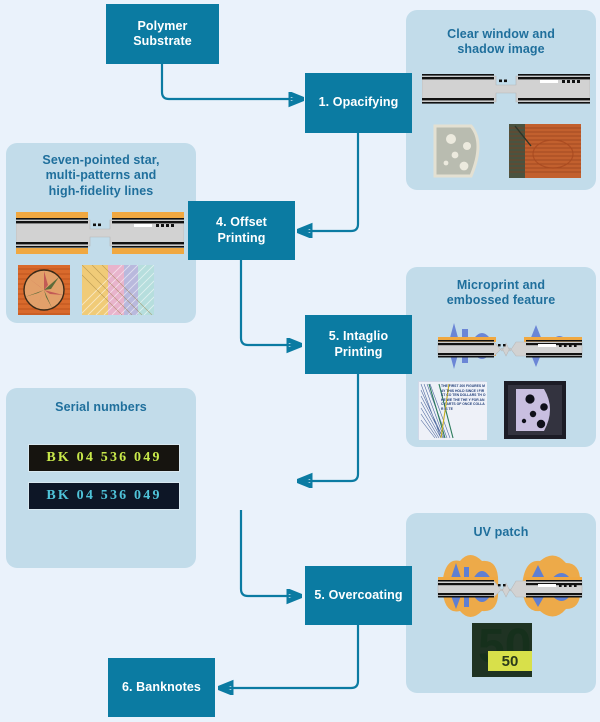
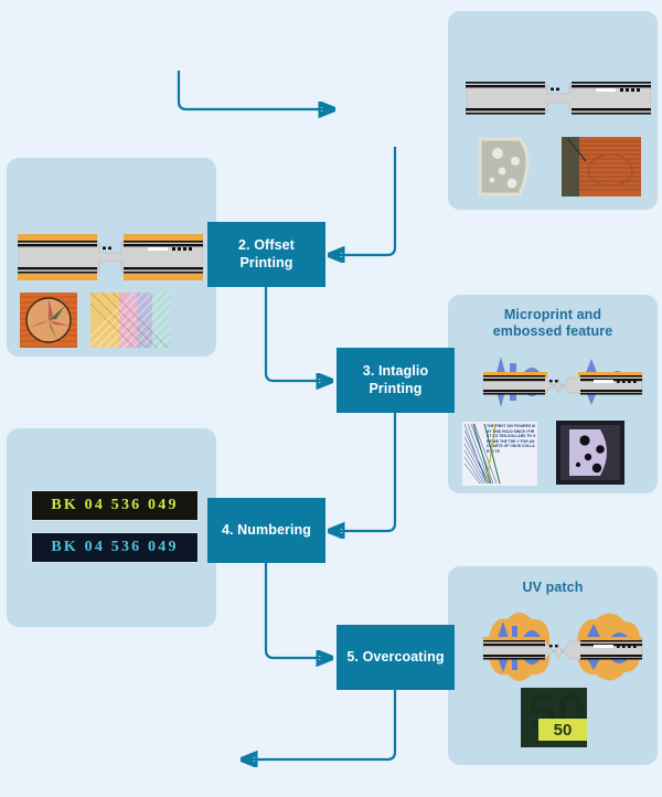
- Clear window and
- shadow image
- Seven-pointed star,
- multi-patterns and
- high-fidelity lines
  Microprint and
  embossed feature
- Serial numbers
  BK 04 536 049
  BK 04 536 049
  UV patch
  50
  50
- Polymer
- Substrate
- 1. Opacifying
- 4. Offset
+ 2. Offset
  Printing
- 5. Intaglio
+ 3. Intaglio
  Printing
+ 4. Numbering
  5. Overcoating
- 6. Banknotes
